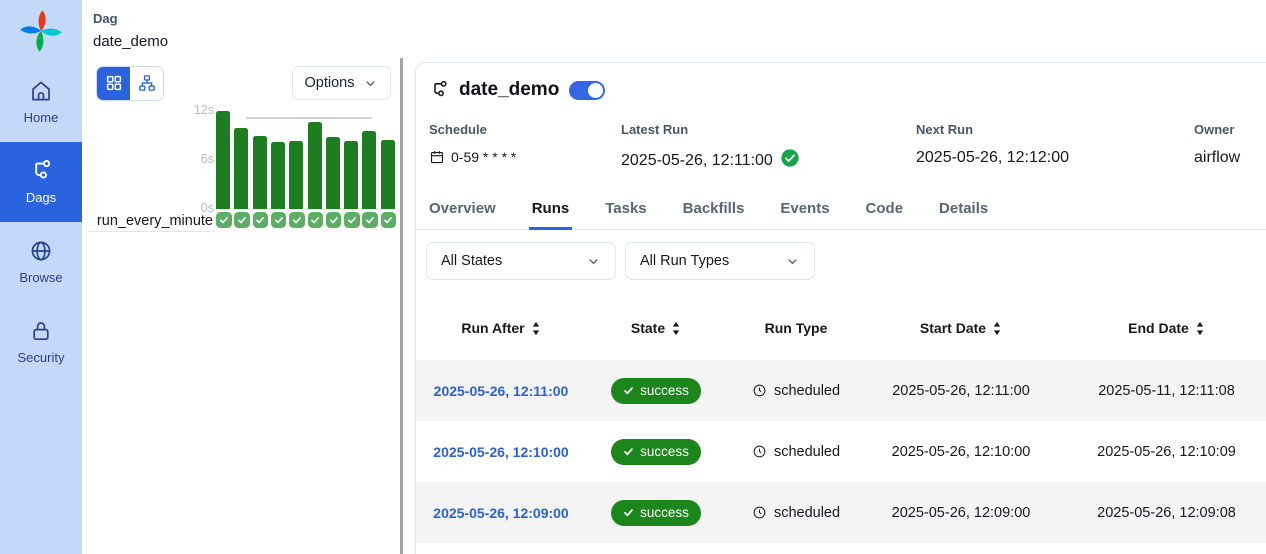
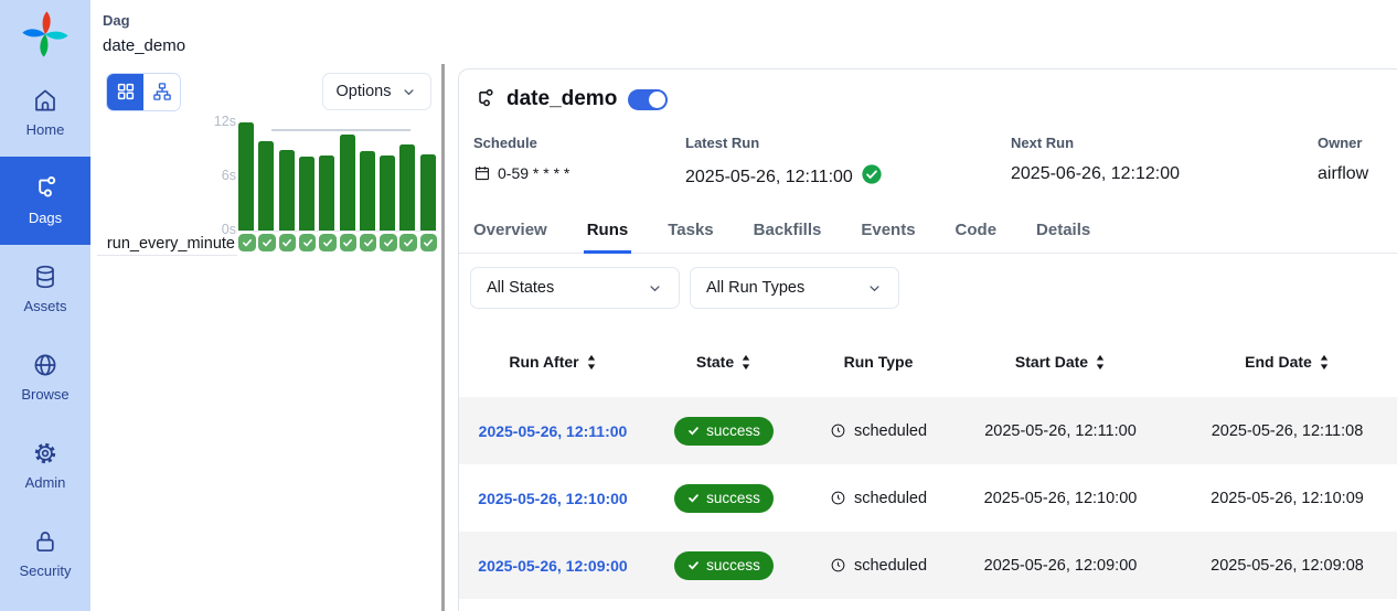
  Home
  Dags
+ Assets
  Browse
+ Admin
  Security
  Dag
  date_demo
  Options
  12s
  6s
  0s
  run_every_minute
  date_demo
  Schedule
  0-59 * * * *
  Latest Run
  2025-05-26, 12:11:00
  Next Run
- 2025-05-26, 12:12:00
+ 2025-06-26, 12:12:00
  Owner
  airflow
  Overview
  Runs
  Tasks
  Backfills
  Events
  Code
  Details
  All States
  All Run Types
  Run After
  State
  Run Type
  Start Date
  End Date
  2025-05-26, 12:11:00
  success
  scheduled
  2025-05-26, 12:11:00
- 2025-05-11, 12:11:08
+ 2025-05-26, 12:11:08
  2025-05-26, 12:10:00
  success
  scheduled
  2025-05-26, 12:10:00
  2025-05-26, 12:10:09
  2025-05-26, 12:09:00
  success
  scheduled
  2025-05-26, 12:09:00
  2025-05-26, 12:09:08
